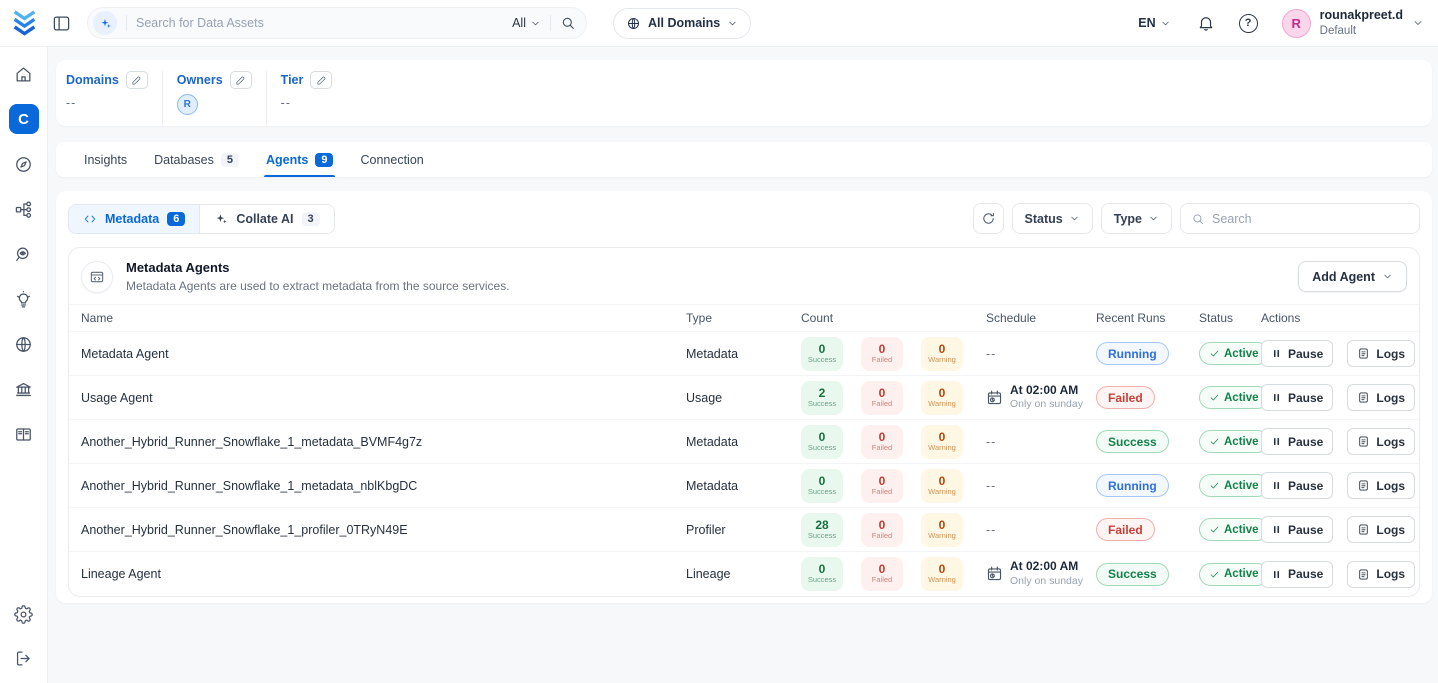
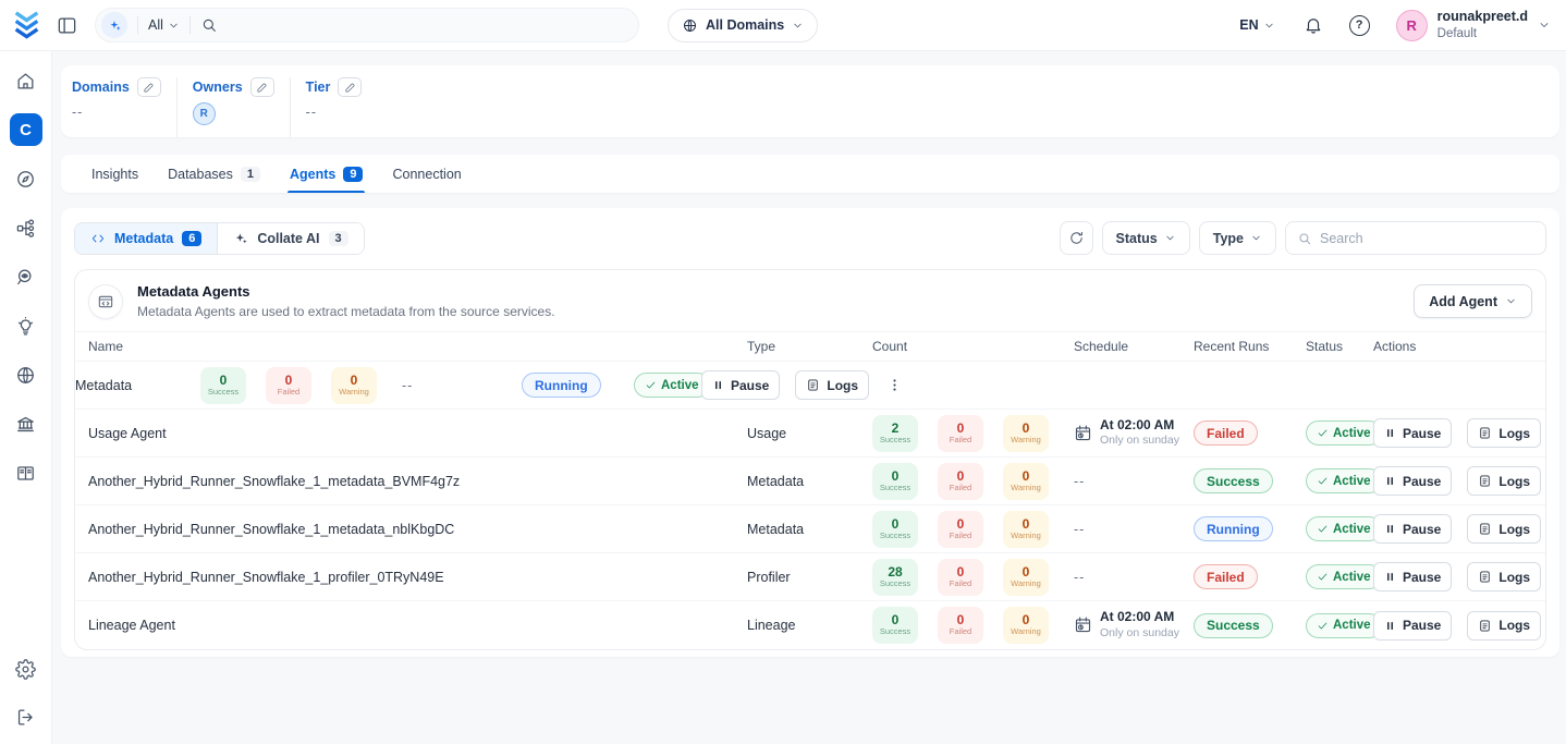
- Search for Data Assets
  All
  All Domains
  EN
  ?
  R
  rounakpreet.d
  Default
  C
  Domains
  --
  Owners
  R
  Tier
  --
  Insights
  Databases
- 5
+ 1
  Agents
  9
  Connection
  Metadata
  6
  Collate AI
  3
  Status
  Type
  Search
  Metadata Agents
  Metadata Agents are used to extract metadata from the source services.
  Add Agent
  Name
  Type
  Count
  Schedule
  Recent Runs
  Status
  Actions
- Metadata Agent
  Metadata
  0
  Success
  0
  Failed
  0
  Warning
  --
  Running
  Active
  Pause
  Logs
  Usage Agent
  Usage
  2
  Success
  0
  Failed
  0
  Warning
  At 02:00 AM
  Only on sunday
  Failed
  Active
  Pause
  Logs
  Another_Hybrid_Runner_Snowflake_1_metadata_BVMF4g7z
  Metadata
  0
  Success
  0
  Failed
  0
  Warning
  --
  Success
  Active
  Pause
  Logs
  Another_Hybrid_Runner_Snowflake_1_metadata_nblKbgDC
  Metadata
  0
  Success
  0
  Failed
  0
  Warning
  --
  Running
  Active
  Pause
  Logs
  Another_Hybrid_Runner_Snowflake_1_profiler_0TRyN49E
  Profiler
  28
  Success
  0
  Failed
  0
  Warning
  --
  Failed
  Active
  Pause
  Logs
  Lineage Agent
  Lineage
  0
  Success
  0
  Failed
  0
  Warning
  At 02:00 AM
  Only on sunday
  Success
  Active
  Pause
  Logs
